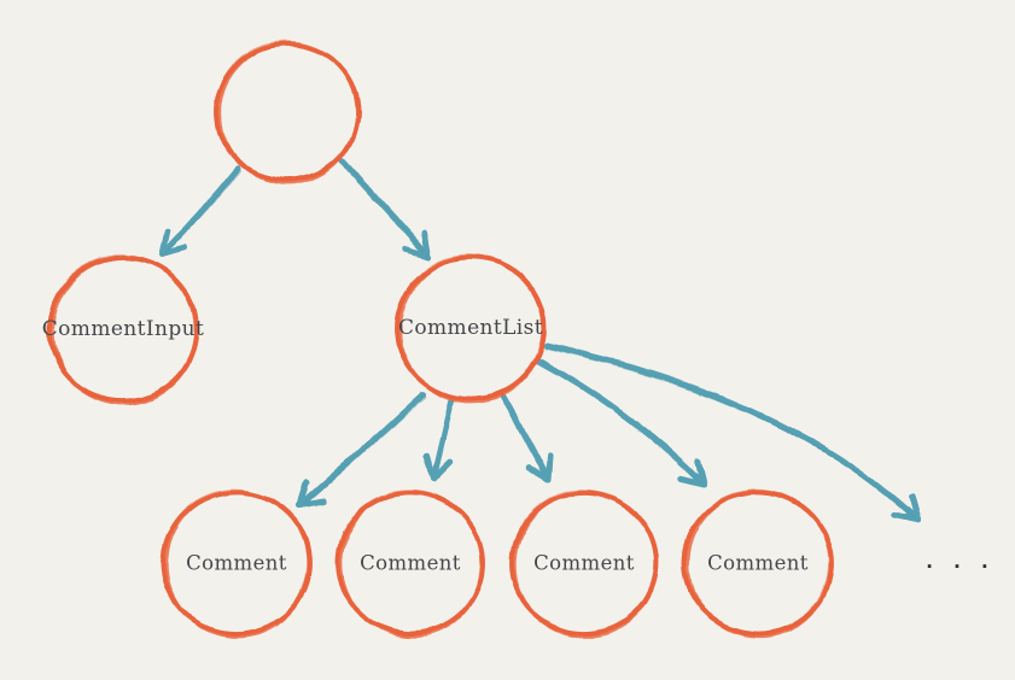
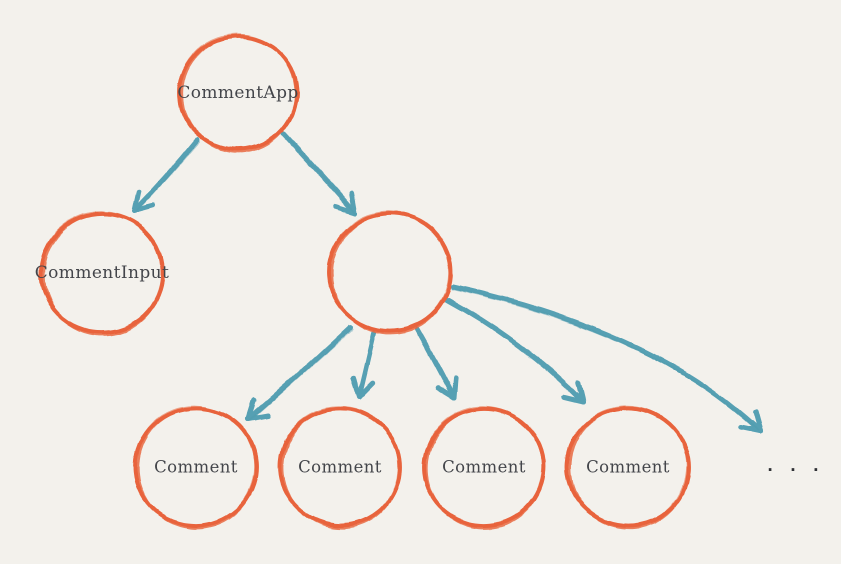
+ CommentApp
  CommentInput
- CommentList
  Comment
  Comment
  Comment
  Comment
  . . .
